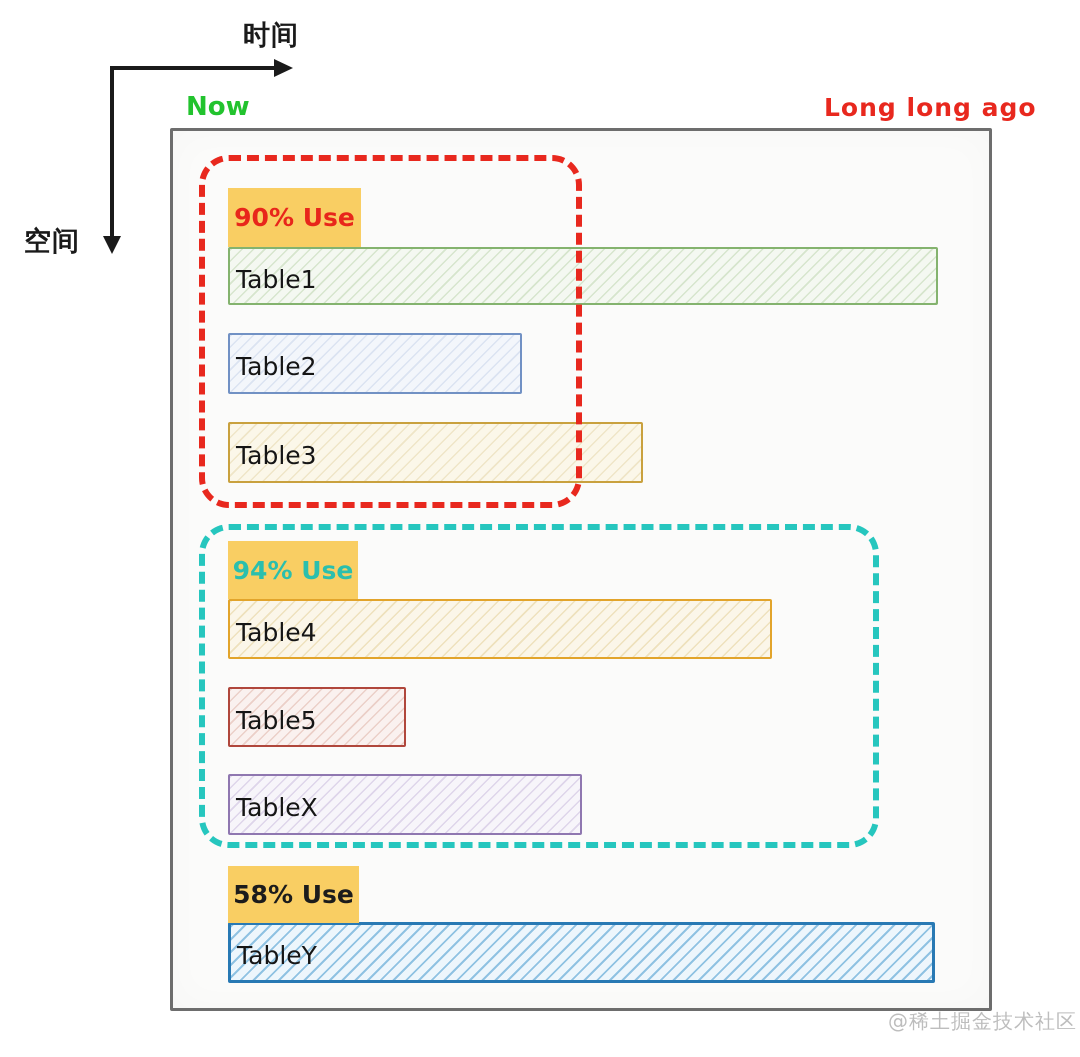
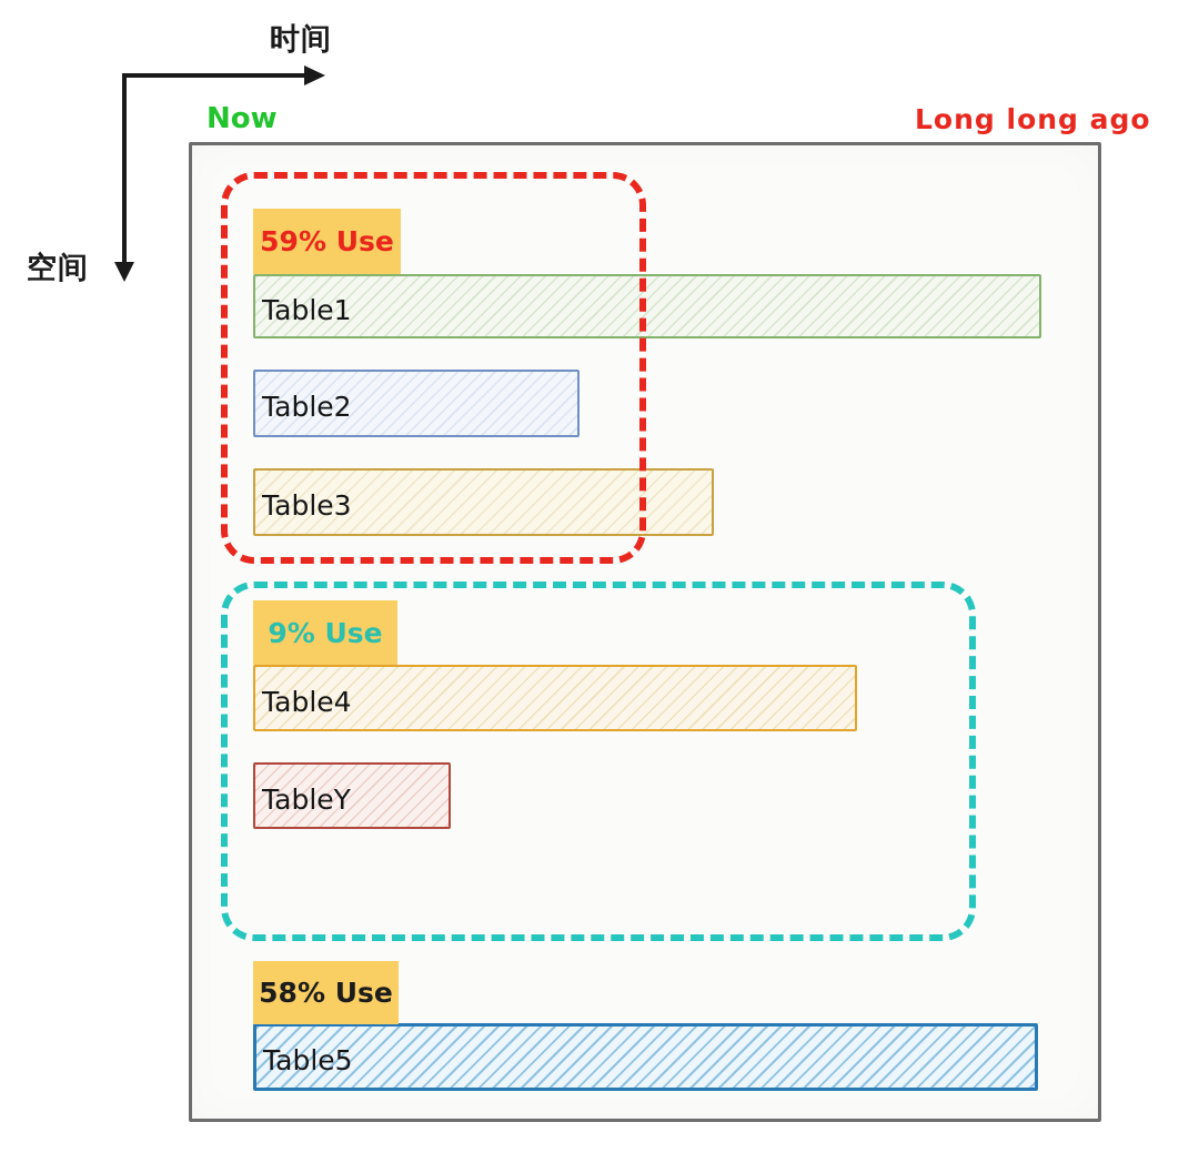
  时间
  空间
  Now
  Long long ago
  Table1
  Table2
  Table3
  Table4
- Table5
+ TableY
- TableX
- TableY
+ Table5
- 90% Use
+ 59% Use
- 94% Use
+ 9% Use
  58% Use
- @稀土掘金技术社区
